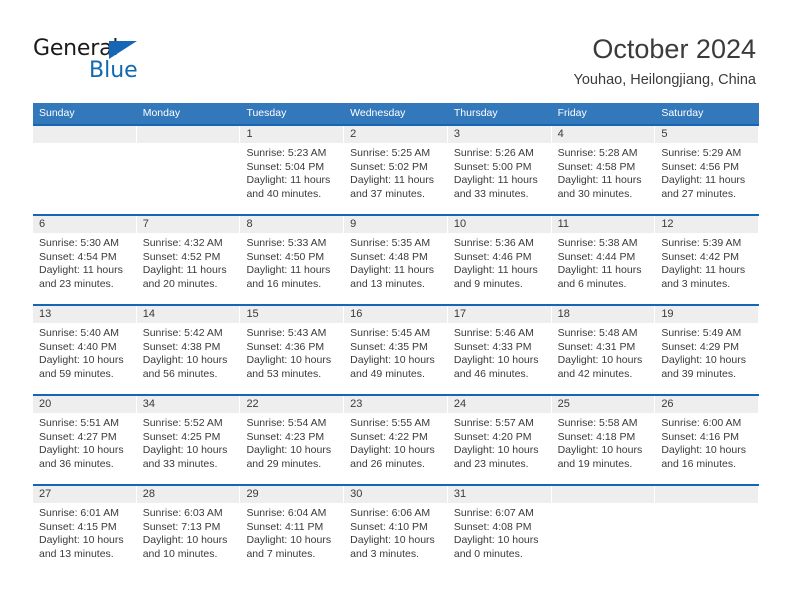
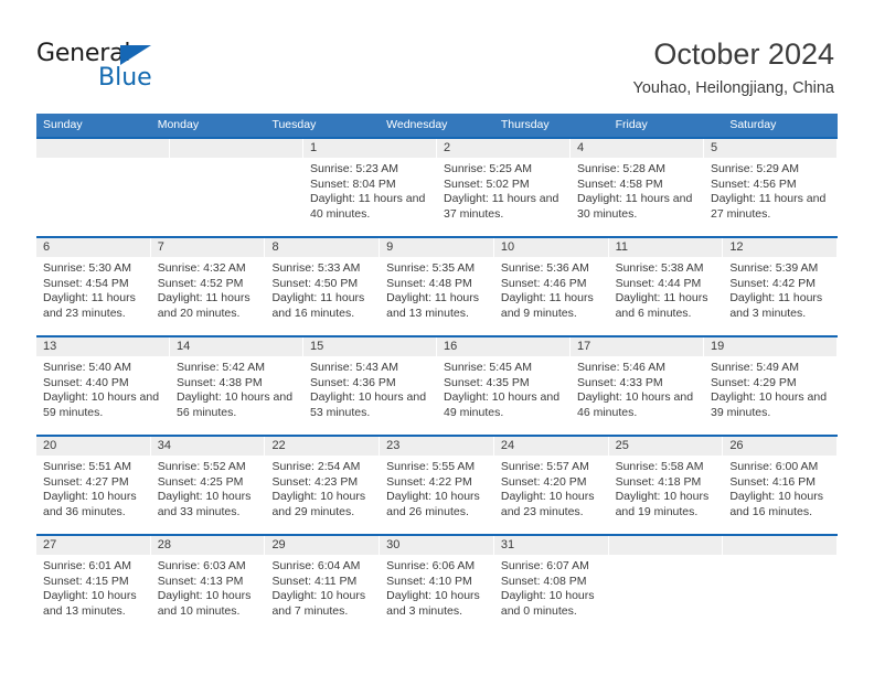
  General
  Blue
  October 2024
  Youhao, Heilongjiang, China
  Sunday
  Monday
  Tuesday
  Wednesday
  Thursday
  Friday
  Saturday
  1
  Sunrise: 5:23 AM
- Sunset: 5:04 PM
+ Sunset: 8:04 PM
  Daylight: 11 hours and 40 minutes.
  2
  Sunrise: 5:25 AM
  Sunset: 5:02 PM
  Daylight: 11 hours and 37 minutes.
- 3
- Sunrise: 5:26 AM
- Sunset: 5:00 PM
- Daylight: 11 hours and 33 minutes.
  4
  Sunrise: 5:28 AM
  Sunset: 4:58 PM
  Daylight: 11 hours and 30 minutes.
  5
  Sunrise: 5:29 AM
  Sunset: 4:56 PM
  Daylight: 11 hours and 27 minutes.
  6
  Sunrise: 5:30 AM
  Sunset: 4:54 PM
  Daylight: 11 hours and 23 minutes.
  7
  Sunrise: 4:32 AM
  Sunset: 4:52 PM
  Daylight: 11 hours and 20 minutes.
  8
  Sunrise: 5:33 AM
  Sunset: 4:50 PM
  Daylight: 11 hours and 16 minutes.
  9
  Sunrise: 5:35 AM
  Sunset: 4:48 PM
  Daylight: 11 hours and 13 minutes.
  10
  Sunrise: 5:36 AM
  Sunset: 4:46 PM
  Daylight: 11 hours and 9 minutes.
  11
  Sunrise: 5:38 AM
  Sunset: 4:44 PM
  Daylight: 11 hours and 6 minutes.
  12
  Sunrise: 5:39 AM
  Sunset: 4:42 PM
  Daylight: 11 hours and 3 minutes.
  13
  Sunrise: 5:40 AM
  Sunset: 4:40 PM
  Daylight: 10 hours and 59 minutes.
  14
  Sunrise: 5:42 AM
  Sunset: 4:38 PM
  Daylight: 10 hours and 56 minutes.
  15
  Sunrise: 5:43 AM
  Sunset: 4:36 PM
  Daylight: 10 hours and 53 minutes.
  16
  Sunrise: 5:45 AM
  Sunset: 4:35 PM
  Daylight: 10 hours and 49 minutes.
  17
  Sunrise: 5:46 AM
  Sunset: 4:33 PM
  Daylight: 10 hours and 46 minutes.
- 18
- Sunrise: 5:48 AM
- Sunset: 4:31 PM
- Daylight: 10 hours and 42 minutes.
  19
  Sunrise: 5:49 AM
  Sunset: 4:29 PM
  Daylight: 10 hours and 39 minutes.
  20
  Sunrise: 5:51 AM
  Sunset: 4:27 PM
  Daylight: 10 hours and 36 minutes.
  34
  Sunrise: 5:52 AM
  Sunset: 4:25 PM
  Daylight: 10 hours and 33 minutes.
  22
- Sunrise: 5:54 AM
+ Sunrise: 2:54 AM
  Sunset: 4:23 PM
  Daylight: 10 hours and 29 minutes.
  23
  Sunrise: 5:55 AM
  Sunset: 4:22 PM
  Daylight: 10 hours and 26 minutes.
  24
  Sunrise: 5:57 AM
  Sunset: 4:20 PM
  Daylight: 10 hours and 23 minutes.
  25
  Sunrise: 5:58 AM
  Sunset: 4:18 PM
  Daylight: 10 hours and 19 minutes.
  26
  Sunrise: 6:00 AM
  Sunset: 4:16 PM
  Daylight: 10 hours and 16 minutes.
  27
  Sunrise: 6:01 AM
  Sunset: 4:15 PM
  Daylight: 10 hours and 13 minutes.
  28
  Sunrise: 6:03 AM
- Sunset: 7:13 PM
+ Sunset: 4:13 PM
  Daylight: 10 hours and 10 minutes.
  29
  Sunrise: 6:04 AM
  Sunset: 4:11 PM
  Daylight: 10 hours and 7 minutes.
  30
  Sunrise: 6:06 AM
  Sunset: 4:10 PM
  Daylight: 10 hours and 3 minutes.
  31
  Sunrise: 6:07 AM
  Sunset: 4:08 PM
  Daylight: 10 hours and 0 minutes.
